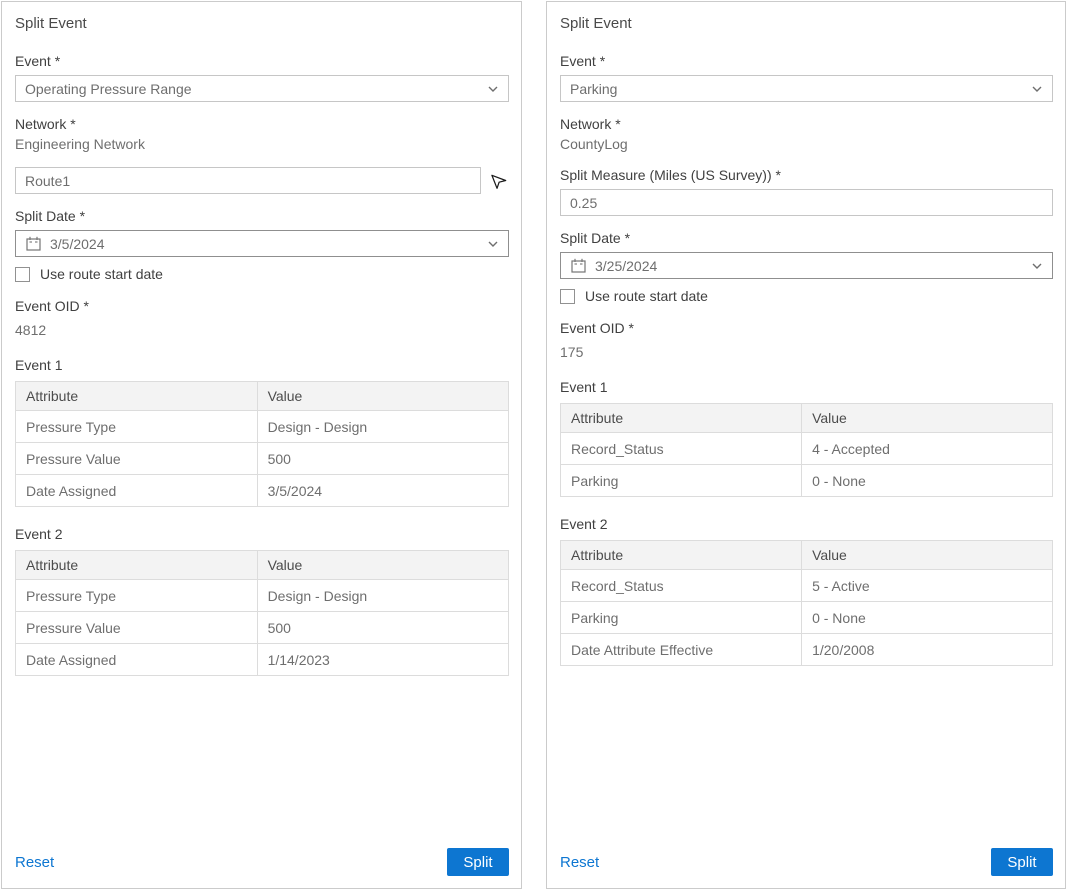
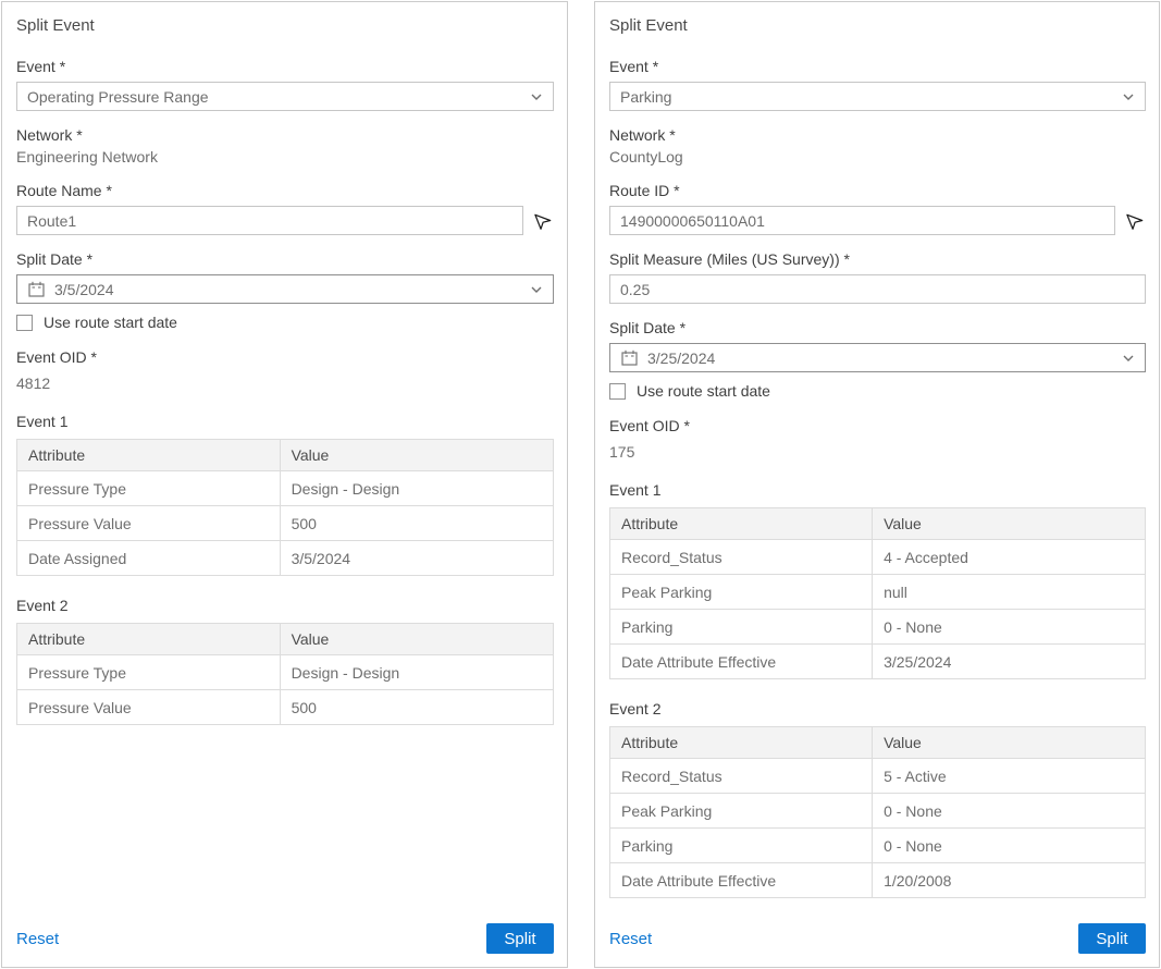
  Split Event
  Event *
  Operating Pressure Range
  Network *
  Engineering Network
+ Route Name *
  Route1
  Split Date *
  3/5/2024
  Use route start date
  Event OID *
  4812
  Event 1
  Attribute	Value
  Pressure Type	Design - Design
  Pressure Value	500
  Date Assigned	3/5/2024
  Event 2
  Attribute	Value
  Pressure Type	Design - Design
  Pressure Value	500
- Date Assigned	1/14/2023
  Reset
  Split
  Split Event
  Event *
  Parking
  Network *
  CountyLog
+ Route ID *
+ 14900000650110A01
  Split Measure (Miles (US Survey)) *
  0.25
  Split Date *
  3/25/2024
  Use route start date
  Event OID *
  175
  Event 1
  Attribute	Value
  Record_Status	4 - Accepted
+ Peak Parking	null
  Parking	0 - None
+ Date Attribute Effective	3/25/2024
  Event 2
  Attribute	Value
  Record_Status	5 - Active
+ Peak Parking	0 - None
  Parking	0 - None
  Date Attribute Effective	1/20/2008
  Reset
  Split
